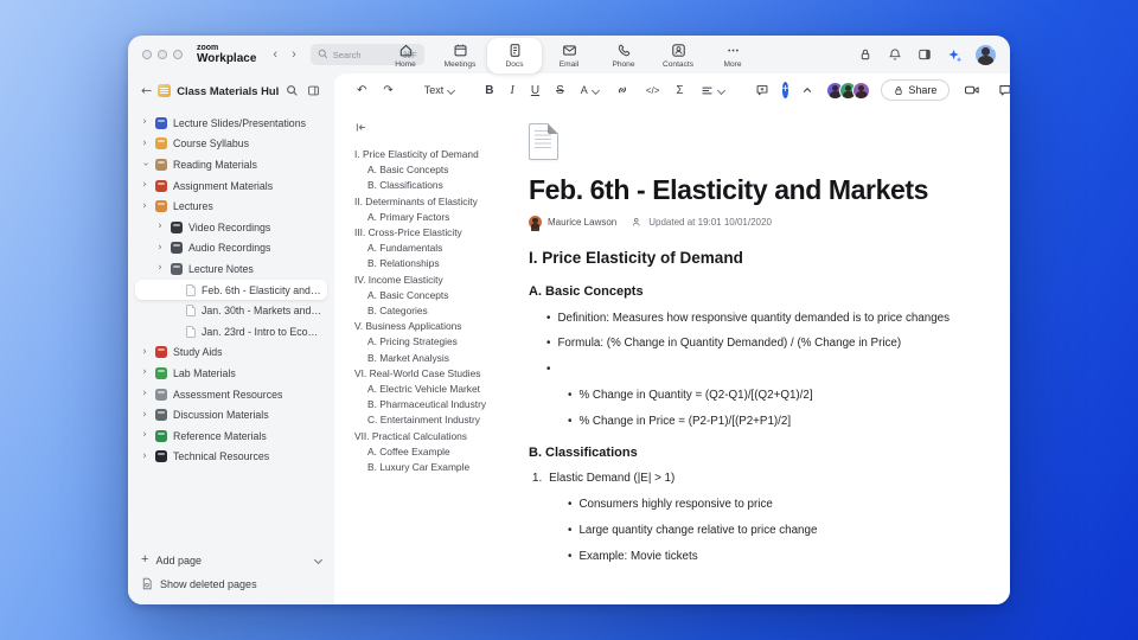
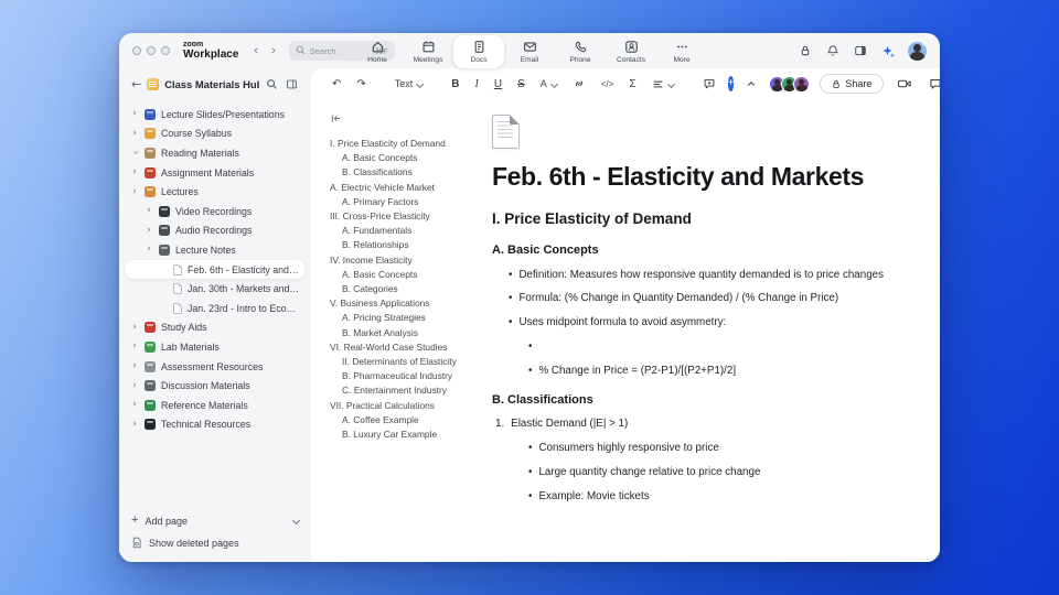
  Workplace
  ‹
  ›
  Search
  ⌘F
  ←
  Class Materials Hu
  ›
  Lecture Slides/Presentations
  ›
  Course Syllabus
  Reading Materials
  ›
  Assignment Materials
  ›
  Lectures
  ›
  Video Recordings
  ›
  Audio Recordings
  ›
  Lecture Notes
  Feb. 6th - Elasticity and M
  Jan. 30th - Markets and P.
  Jan. 23rd - Intro to Econo.
  ›
  Study Aids
  ›
  Lab Materials
  ›
  Assessment Resources
  ›
  Discussion Materials
  ›
  Reference Materials
  ›
  Technical Resources
  +
  Add page
  Show deleted pages
  ↶
  ↷
  Text
  B
  I
  U
  S
  A
  </>
  Σ
  +
  Share
  I. Price Elasticity of Demand
  A. Basic Concepts
  B. Classifications
- II. Determinants of Elasticity
+ A. Electric Vehicle Market
  A. Primary Factors
  III. Cross-Price Elasticity
  A. Fundamentals
  B. Relationships
  IV. Income Elasticity
  A. Basic Concepts
  B. Categories
  V. Business Applications
  A. Pricing Strategies
  B. Market Analysis
  VI. Real-World Case Studies
- A. Electric Vehicle Market
+ II. Determinants of Elasticity
  B. Pharmaceutical Industry
  C. Entertainment Industry
  VII. Practical Calculations
  A. Coffee Example
  B. Luxury Car Example
  Feb. 6th - Elasticity and Markets
- Maurice Lawson
- Updated at 19:01 10/01/2020
  I. Price Elasticity of Demand
  A. Basic Concepts
  •
  Definition: Measures how responsive quantity demanded is to price changes
  •
  Formula: (% Change in Quantity Demanded) / (% Change in Price)
  •
+ Uses midpoint formula to avoid asymmetry:
  •
- % Change in Quantity = (Q2-Q1)/[(Q2+Q1)/2]
  •
  % Change in Price = (P2-P1)/[(P2+P1)/2]
  B. Classifications
  1.
  Elastic Demand (|E| > 1)
  •
  Consumers highly responsive to price
  •
  Large quantity change relative to price change
  •
  Example: Movie tickets
